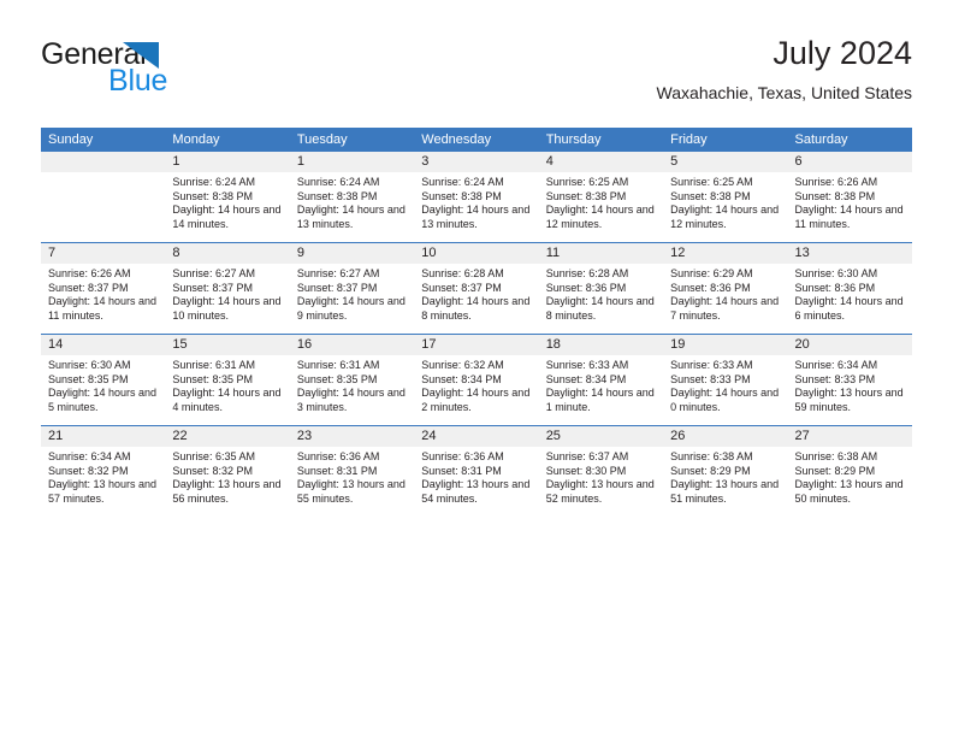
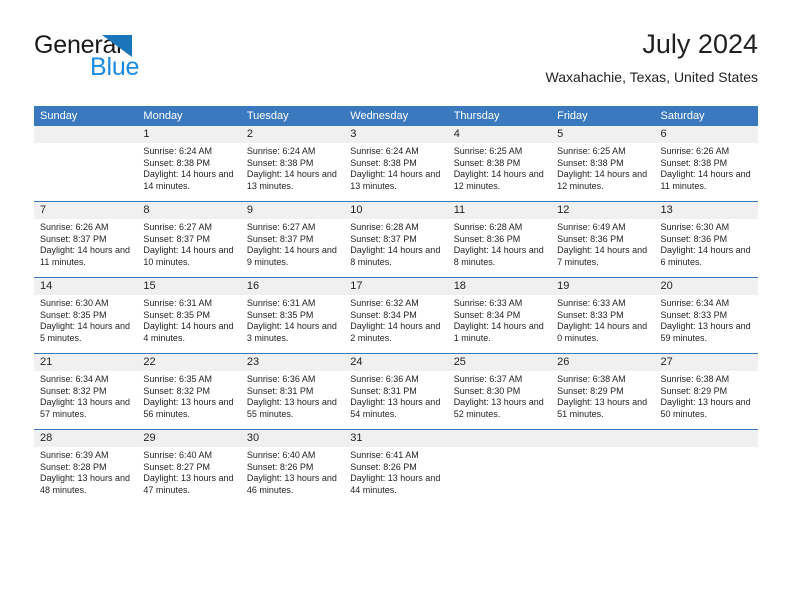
  Genera
  Blue
  July 2024
  Waxahachie, Texas, United States
  Sunday	Monday	Tuesday	Wednesday	Thursday	Friday	Saturday
- 	1Sunrise: 6:24 AMSunset: 8:38 PMDaylight: 14 hours and 14 minutes.	1Sunrise: 6:24 AMSunset: 8:38 PMDaylight: 14 hours and 13 minutes.	3Sunrise: 6:24 AMSunset: 8:38 PMDaylight: 14 hours and 13 minutes.	4Sunrise: 6:25 AMSunset: 8:38 PMDaylight: 14 hours and 12 minutes.	5Sunrise: 6:25 AMSunset: 8:38 PMDaylight: 14 hours and 12 minutes.	6Sunrise: 6:26 AMSunset: 8:38 PMDaylight: 14 hours and 11 minutes.
+ 	1Sunrise: 6:24 AMSunset: 8:38 PMDaylight: 14 hours and 14 minutes.	2Sunrise: 6:24 AMSunset: 8:38 PMDaylight: 14 hours and 13 minutes.	3Sunrise: 6:24 AMSunset: 8:38 PMDaylight: 14 hours and 13 minutes.	4Sunrise: 6:25 AMSunset: 8:38 PMDaylight: 14 hours and 12 minutes.	5Sunrise: 6:25 AMSunset: 8:38 PMDaylight: 14 hours and 12 minutes.	6Sunrise: 6:26 AMSunset: 8:38 PMDaylight: 14 hours and 11 minutes.
- 7Sunrise: 6:26 AMSunset: 8:37 PMDaylight: 14 hours and 11 minutes.	8Sunrise: 6:27 AMSunset: 8:37 PMDaylight: 14 hours and 10 minutes.	9Sunrise: 6:27 AMSunset: 8:37 PMDaylight: 14 hours and 9 minutes.	10Sunrise: 6:28 AMSunset: 8:37 PMDaylight: 14 hours and 8 minutes.	11Sunrise: 6:28 AMSunset: 8:36 PMDaylight: 14 hours and 8 minutes.	12Sunrise: 6:29 AMSunset: 8:36 PMDaylight: 14 hours and 7 minutes.	13Sunrise: 6:30 AMSunset: 8:36 PMDaylight: 14 hours and 6 minutes.
+ 7Sunrise: 6:26 AMSunset: 8:37 PMDaylight: 14 hours and 11 minutes.	8Sunrise: 6:27 AMSunset: 8:37 PMDaylight: 14 hours and 10 minutes.	9Sunrise: 6:27 AMSunset: 8:37 PMDaylight: 14 hours and 9 minutes.	10Sunrise: 6:28 AMSunset: 8:37 PMDaylight: 14 hours and 8 minutes.	11Sunrise: 6:28 AMSunset: 8:36 PMDaylight: 14 hours and 8 minutes.	12Sunrise: 6:49 AMSunset: 8:36 PMDaylight: 14 hours and 7 minutes.	13Sunrise: 6:30 AMSunset: 8:36 PMDaylight: 14 hours and 6 minutes.
  14Sunrise: 6:30 AMSunset: 8:35 PMDaylight: 14 hours and 5 minutes.	15Sunrise: 6:31 AMSunset: 8:35 PMDaylight: 14 hours and 4 minutes.	16Sunrise: 6:31 AMSunset: 8:35 PMDaylight: 14 hours and 3 minutes.	17Sunrise: 6:32 AMSunset: 8:34 PMDaylight: 14 hours and 2 minutes.	18Sunrise: 6:33 AMSunset: 8:34 PMDaylight: 14 hours and 1 minute.	19Sunrise: 6:33 AMSunset: 8:33 PMDaylight: 14 hours and 0 minutes.	20Sunrise: 6:34 AMSunset: 8:33 PMDaylight: 13 hours and 59 minutes.
  21Sunrise: 6:34 AMSunset: 8:32 PMDaylight: 13 hours and 57 minutes.	22Sunrise: 6:35 AMSunset: 8:32 PMDaylight: 13 hours and 56 minutes.	23Sunrise: 6:36 AMSunset: 8:31 PMDaylight: 13 hours and 55 minutes.	24Sunrise: 6:36 AMSunset: 8:31 PMDaylight: 13 hours and 54 minutes.	25Sunrise: 6:37 AMSunset: 8:30 PMDaylight: 13 hours and 52 minutes.	26Sunrise: 6:38 AMSunset: 8:29 PMDaylight: 13 hours and 51 minutes.	27Sunrise: 6:38 AMSunset: 8:29 PMDaylight: 13 hours and 50 minutes.
+ 28Sunrise: 6:39 AMSunset: 8:28 PMDaylight: 13 hours and 48 minutes.	29Sunrise: 6:40 AMSunset: 8:27 PMDaylight: 13 hours and 47 minutes.	30Sunrise: 6:40 AMSunset: 8:26 PMDaylight: 13 hours and 46 minutes.	31Sunrise: 6:41 AMSunset: 8:26 PMDaylight: 13 hours and 44 minutes.
